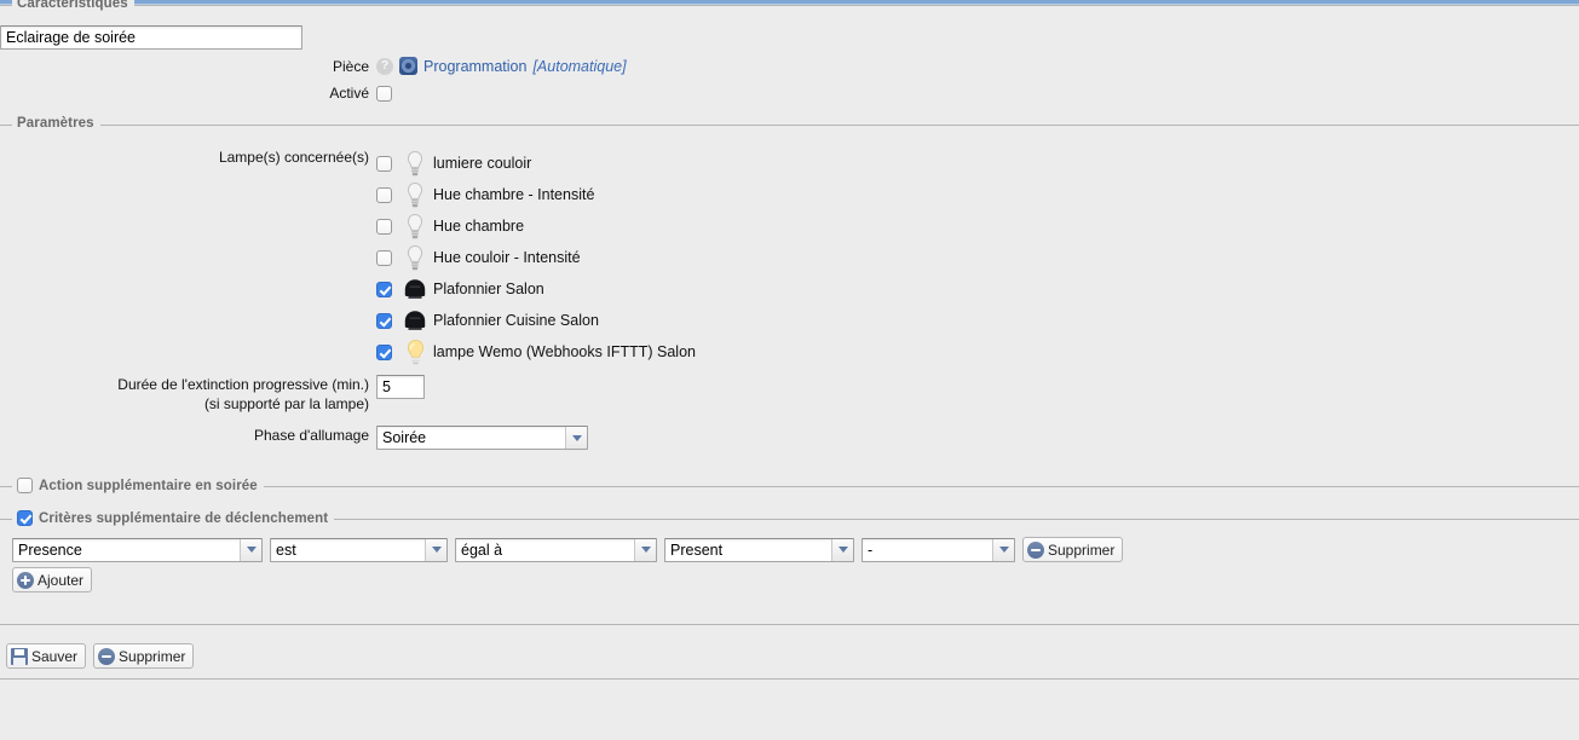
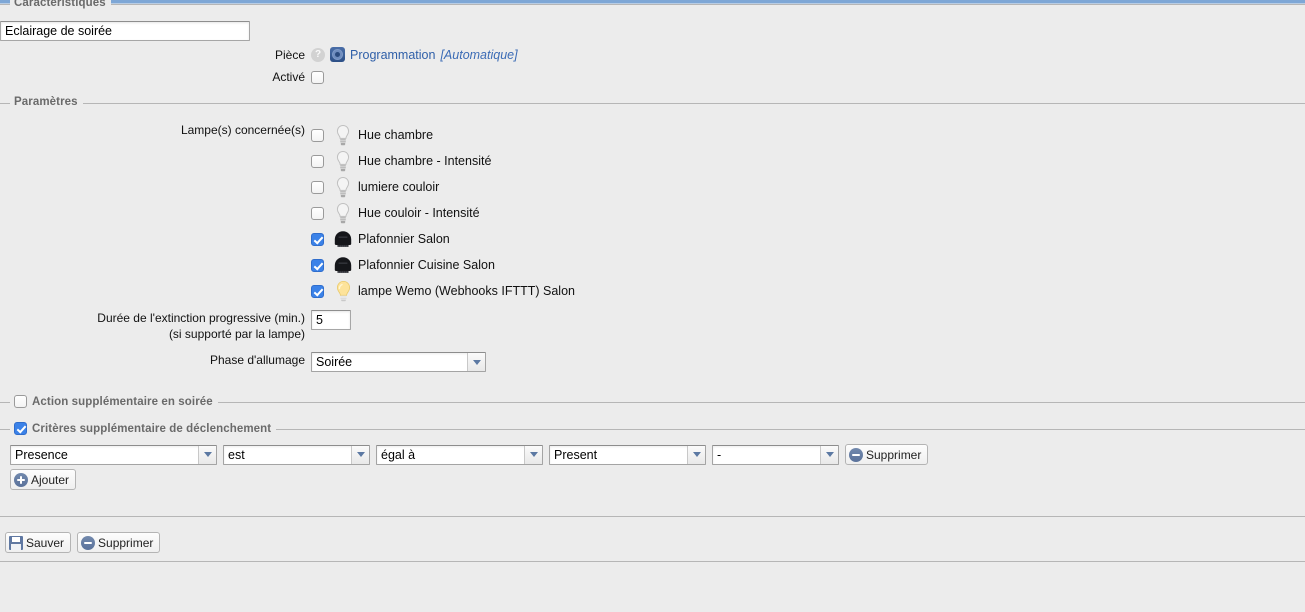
  Caractéristiques
  Eclairage de soirée
  Pièce
  ?
  Programmation
  [Automatique]
  Activé
  Paramètres
  Lampe(s) concernée(s)
- lumiere couloir
+ Hue chambre
  Hue chambre - Intensité
- Hue chambre
+ lumiere couloir
  Hue couloir - Intensité
  Plafonnier Salon
  Plafonnier Cuisine Salon
  lampe Wemo (Webhooks IFTTT) Salon
  Durée de l'extinction progressive (min.)
  (si supporté par la lampe)
  5
  Phase d'allumage
  Soirée
  Action supplémentaire en soirée
  Critères supplémentaire de déclenchement
  Presence
  est
  égal à
  Present
  -
  Supprimer
  Ajouter
  Sauver
  Supprimer
